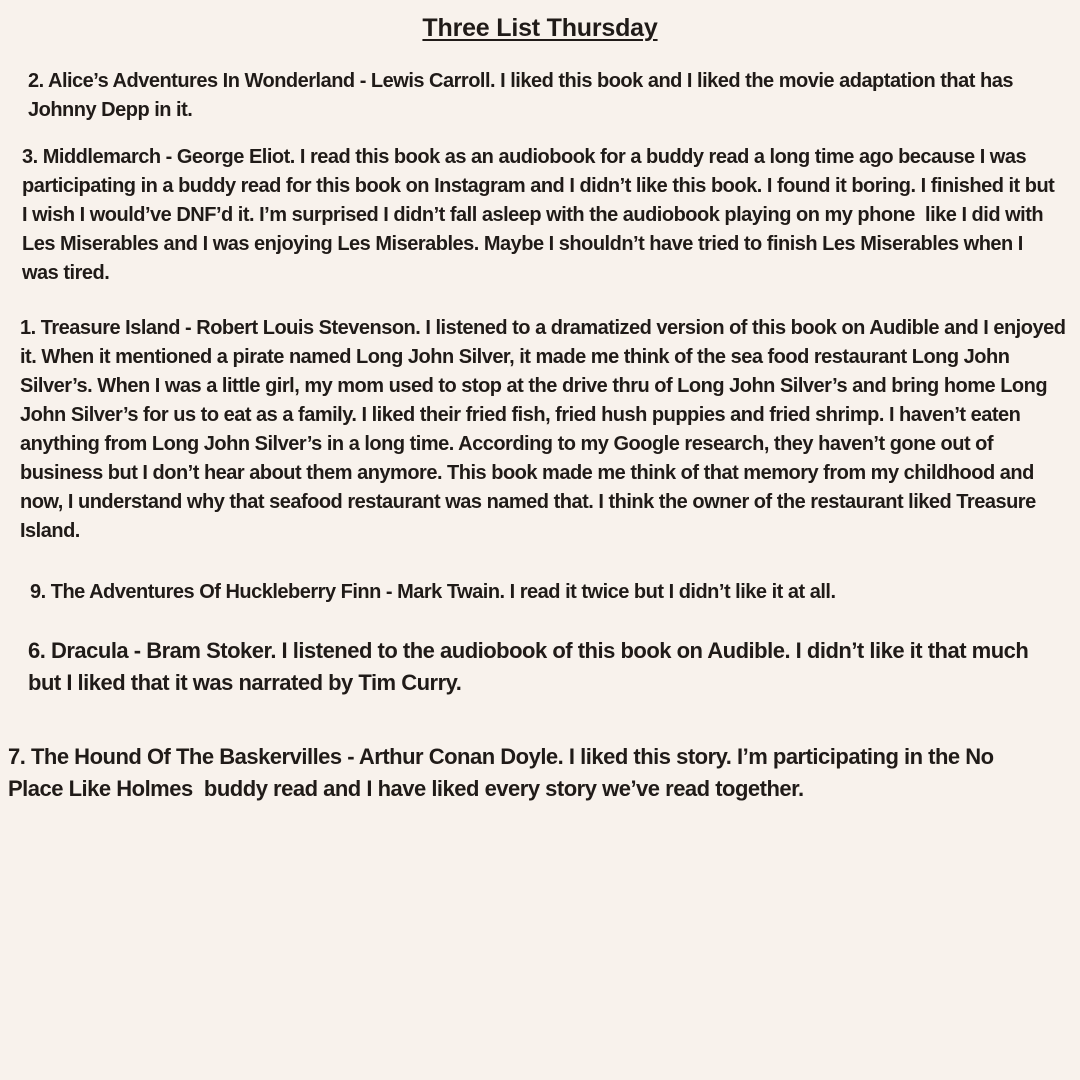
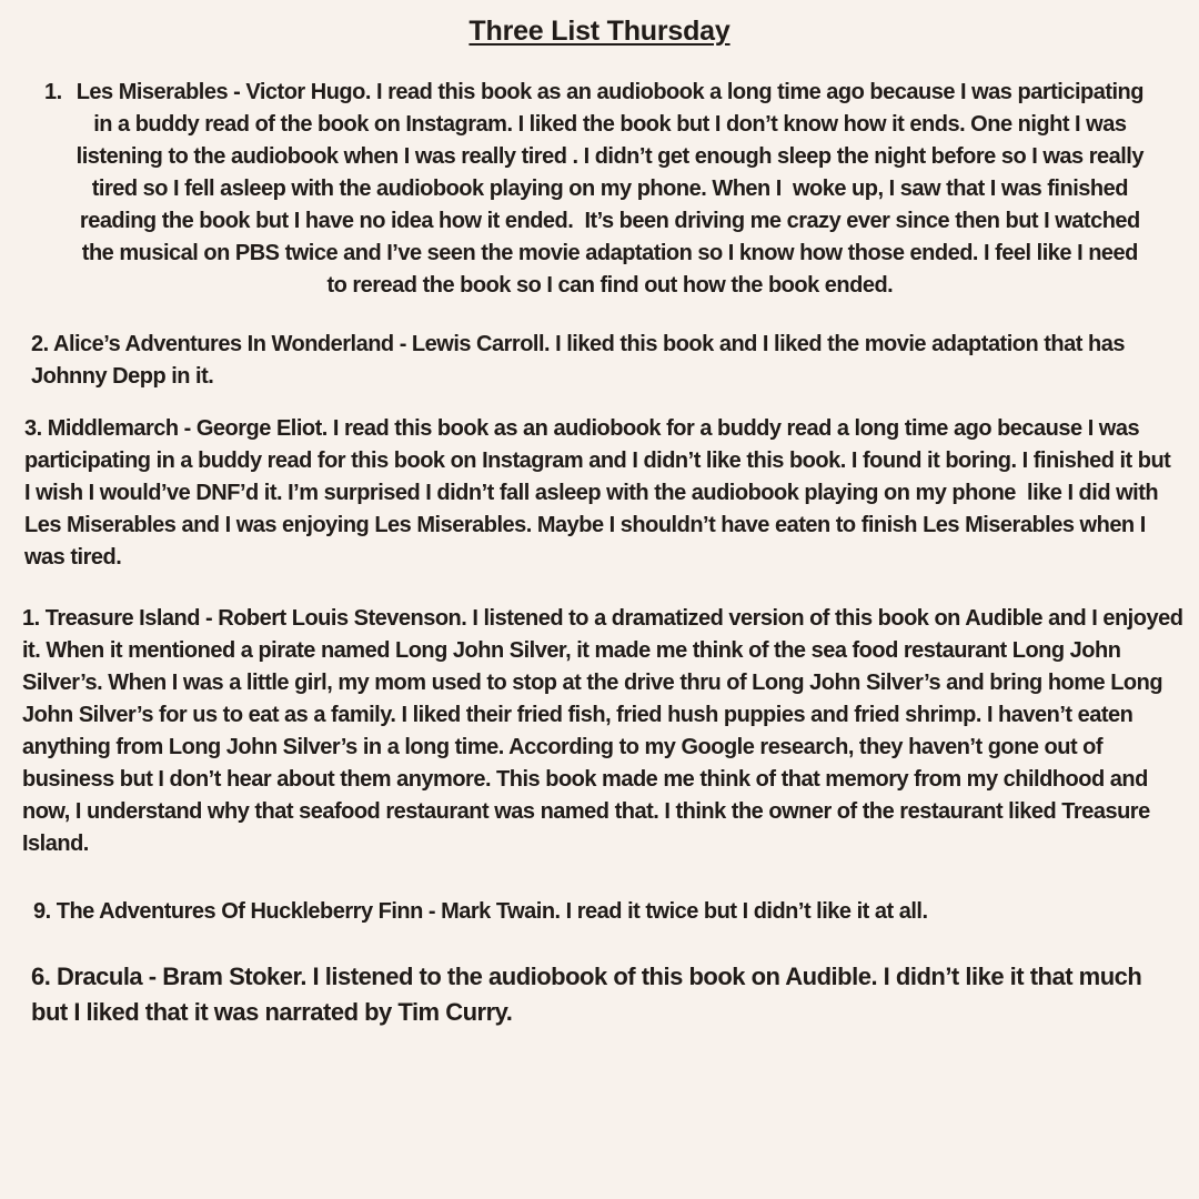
  Three List Thursday
+ 1.
+ Les Miserables - Victor Hugo. I read this book as an audiobook a long time ago because I was participating in a buddy read of the book on Instagram. I liked the book but I don’t know how it ends. One night I was listening to the audiobook when I was really tired . I didn’t get enough sleep the night before so I was really tired so I fell asleep with the audiobook playing on my phone. When I woke up, I saw that I was finished reading the book but I have no idea how it ended. It’s been driving me crazy ever since then but I watched the musical on PBS twice and I’ve seen the movie adaptation so I know how those ended. I feel like I need to reread the book so I can find out how the book ended.
  2. Alice’s Adventures In Wonderland - Lewis Carroll. I liked this book and I liked the movie adaptation that has Johnny Depp in it.
- 3. Middlemarch - George Eliot. I read this book as an audiobook for a buddy read a long time ago because I was participating in a buddy read for this book on Instagram and I didn’t like this book. I found it boring. I finished it but I wish I would’ve DNF’d it. I’m surprised I didn’t fall asleep with the audiobook playing on my phone like I did with Les Miserables and I was enjoying Les Miserables. Maybe I shouldn’t have tried to finish Les Miserables when I was tired.
+ 3. Middlemarch - George Eliot. I read this book as an audiobook for a buddy read a long time ago because I was participating in a buddy read for this book on Instagram and I didn’t like this book. I found it boring. I finished it but I wish I would’ve DNF’d it. I’m surprised I didn’t fall asleep with the audiobook playing on my phone like I did with Les Miserables and I was enjoying Les Miserables. Maybe I shouldn’t have eaten to finish Les Miserables when I was tired.
  1. Treasure Island - Robert Louis Stevenson. I listened to a dramatized version of this book on Audible and I enjoyed it. When it mentioned a pirate named Long John Silver, it made me think of the sea food restaurant Long John Silver’s. When I was a little girl, my mom used to stop at the drive thru of Long John Silver’s and bring home Long John Silver’s for us to eat as a family. I liked their fried fish, fried hush puppies and fried shrimp. I haven’t eaten anything from Long John Silver’s in a long time. According to my Google research, they haven’t gone out of business but I don’t hear about them anymore. This book made me think of that memory from my childhood and now, I understand why that seafood restaurant was named that. I think the owner of the restaurant liked Treasure Island.
  9. The Adventures Of Huckleberry Finn - Mark Twain. I read it twice but I didn’t like it at all.
  6. Dracula - Bram Stoker. I listened to the audiobook of this book on Audible. I didn’t like it that much but I liked that it was narrated by Tim Curry.
- 7. The Hound Of The Baskervilles - Arthur Conan Doyle. I liked this story. I’m participating in the No Place Like Holmes buddy read and I have liked every story we’ve read together.
